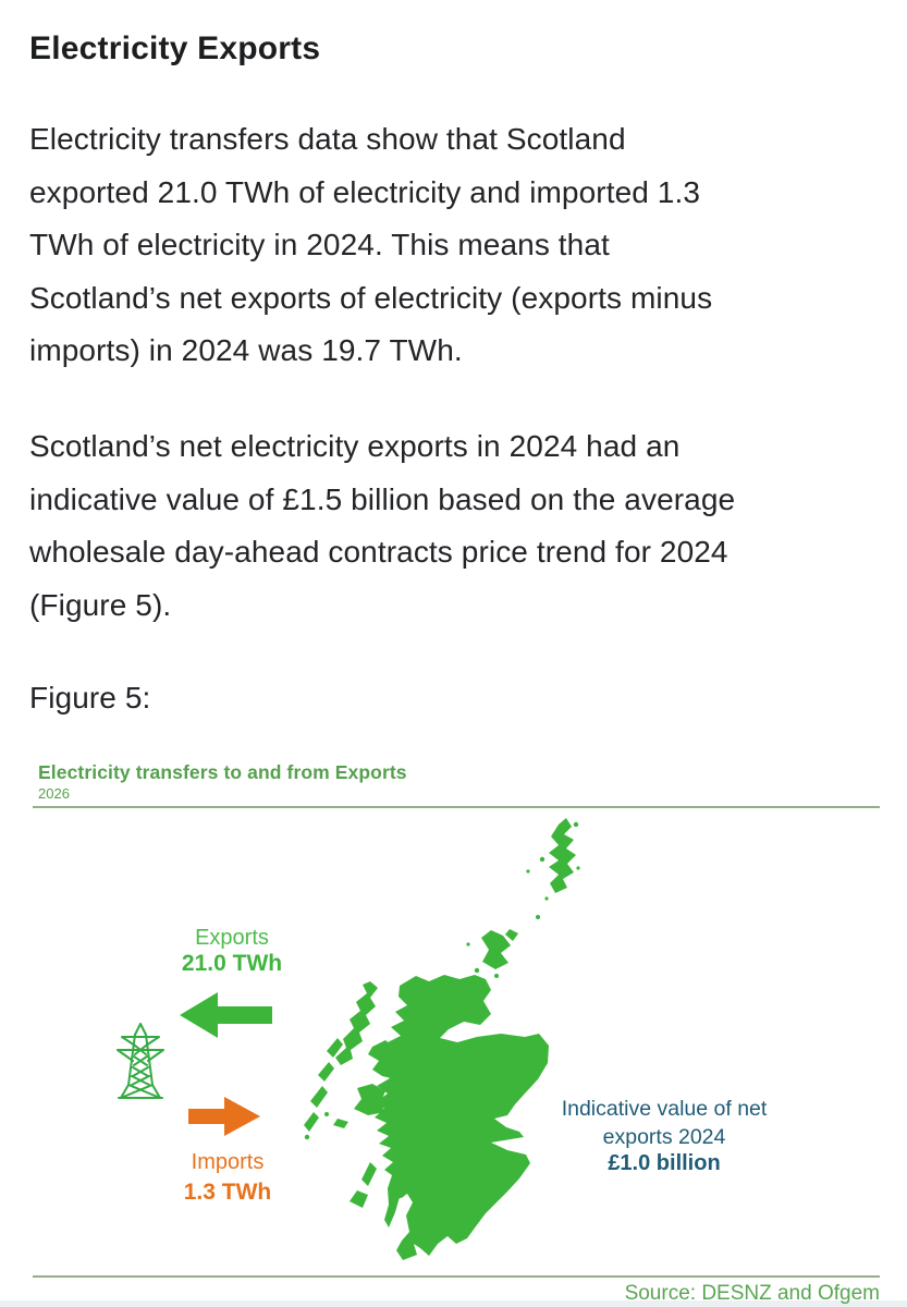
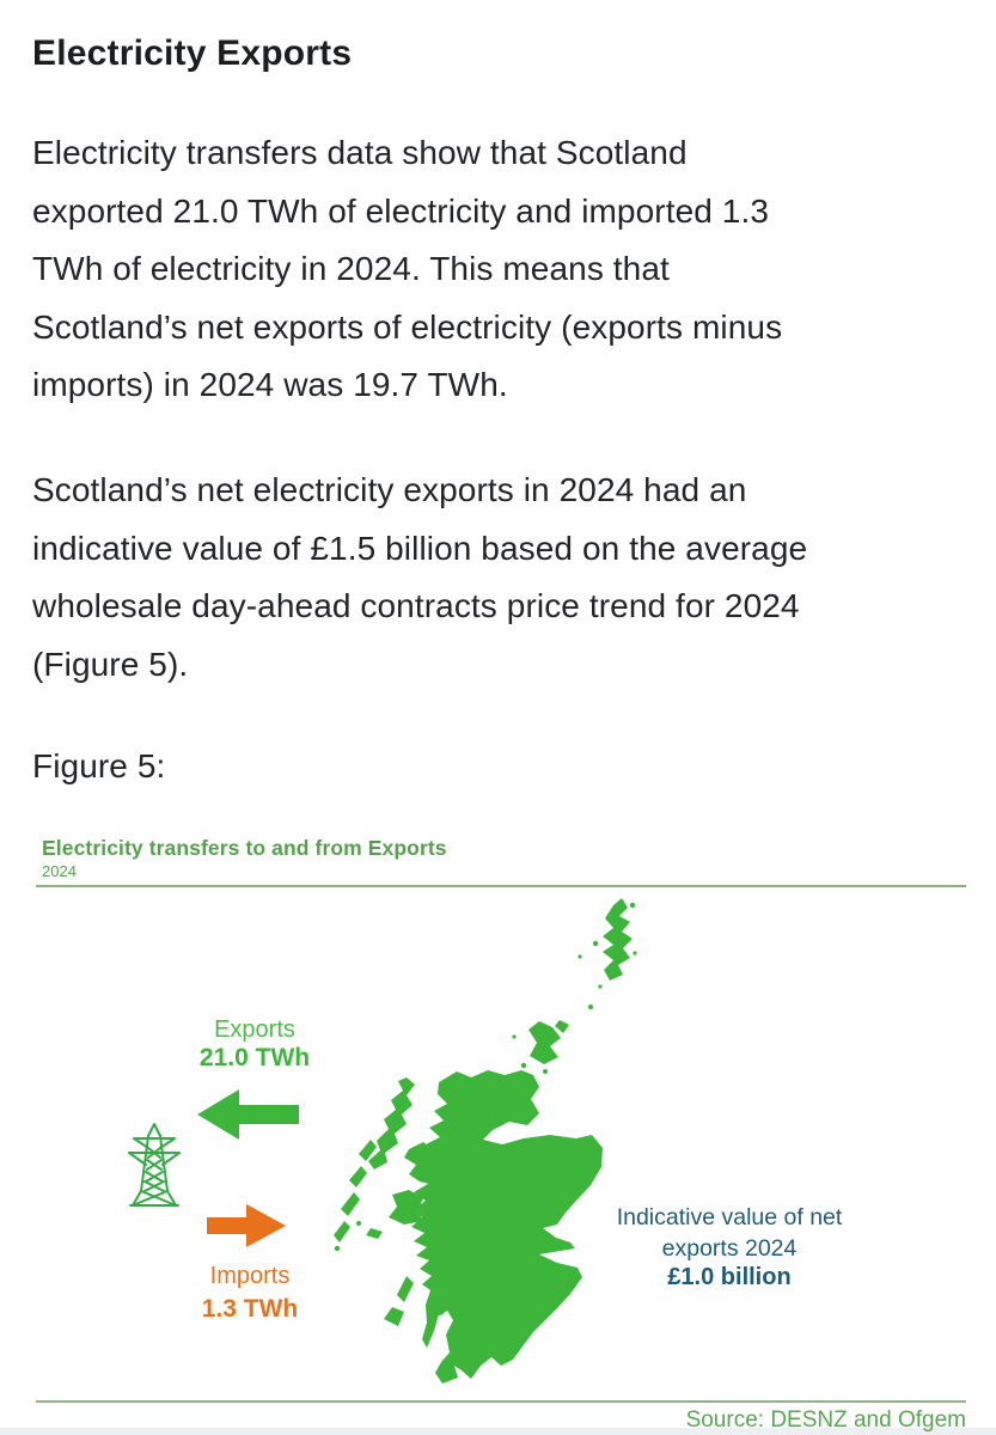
  Electricity Exports
  Electricity transfers data show that Scotland
  exported 21.0 TWh of electricity and imported 1.3
  TWh of electricity in 2024. This means that
  Scotland’s net exports of electricity (exports minus
  imports) in 2024 was 19.7 TWh.
  Scotland’s net electricity exports in 2024 had an
  indicative value of £1.5 billion based on the average
  wholesale day-ahead contracts price trend for 2024
  (Figure 5).
  Figure 5:
  Electricity transfers to and from Exports
- 2026
+ 2024
  Exports
  21.0 TWh
  Imports
  1.3 TWh
  Indicative value of net
  exports 2024
  £1.0 billion
  Source: DESNZ and Ofgem
